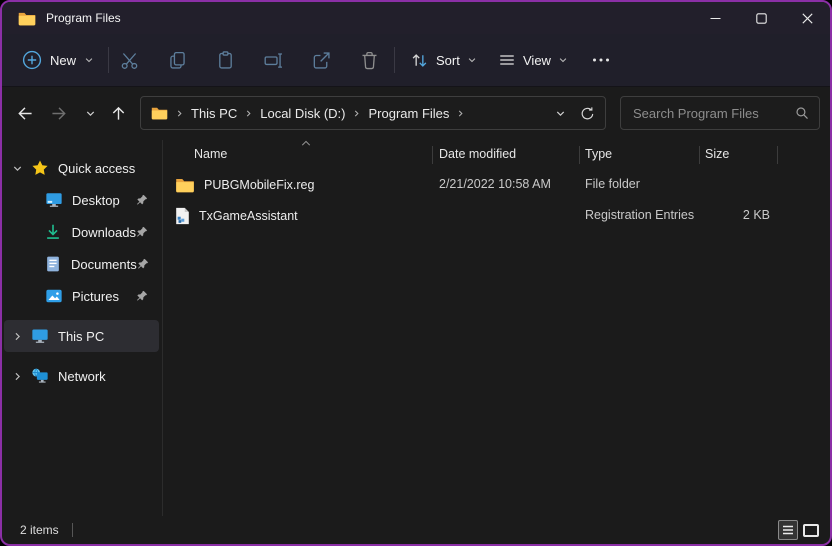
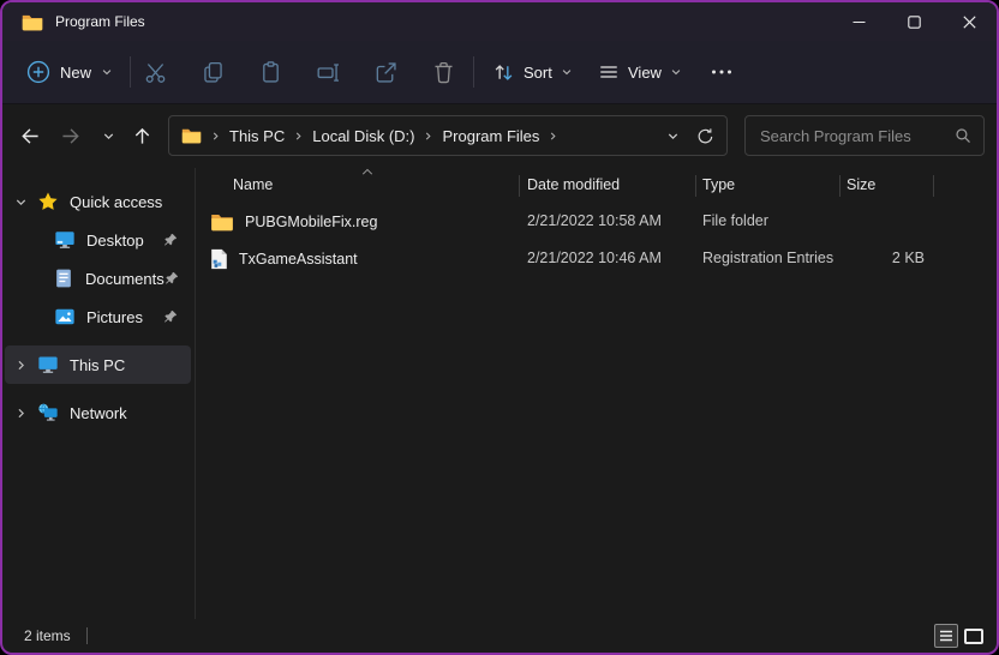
  Program Files
  New
  Sort
  View
  This PC
  Local Disk (D:)
  Program Files
  Search Program Files
  Quick access
  Desktop
- Downloads
  Documents
  Pictures
  This PC
  Network
  Name
  Date modified
  Type
  Size
  PUBGMobileFix.reg
  2/21/2022 10:58 AM
  File folder
  TxGameAssistant
+ 2/21/2022 10:46 AM
  Registration Entries
  2 KB
  2 items
